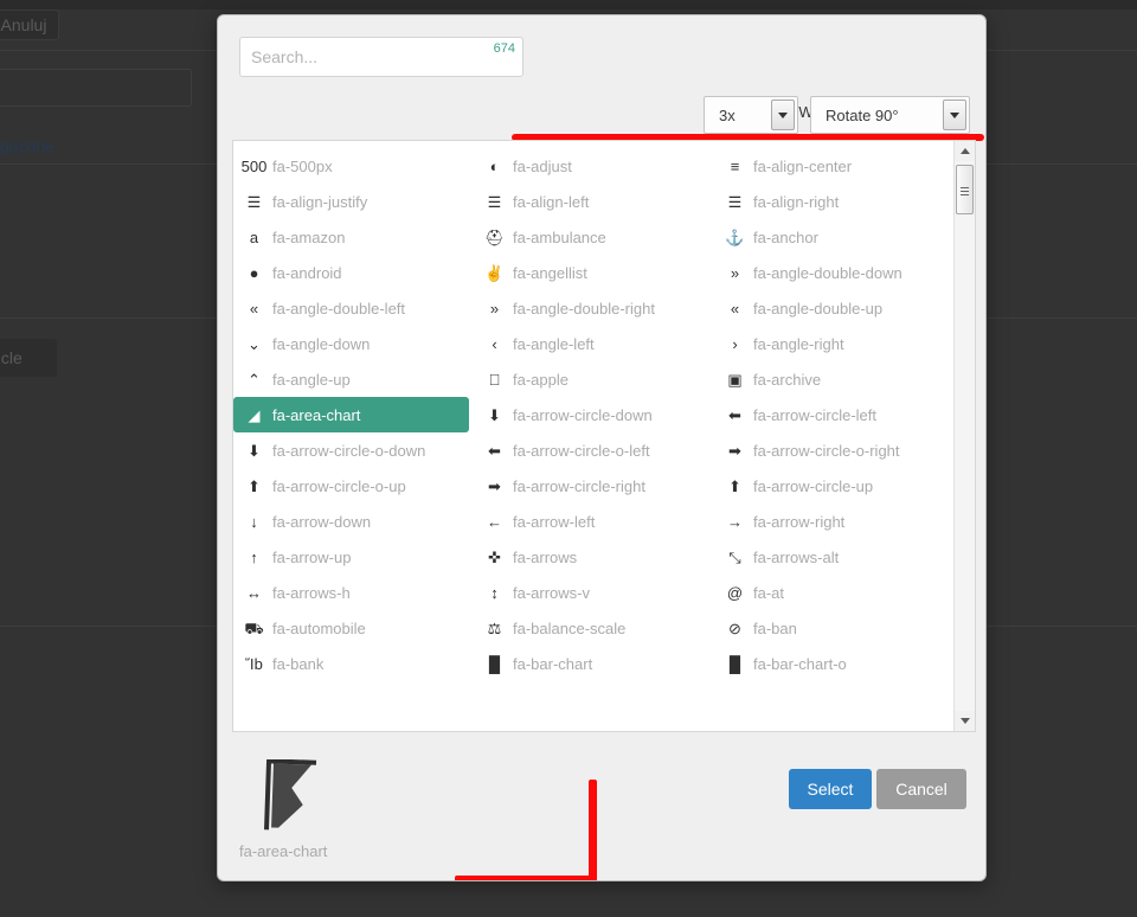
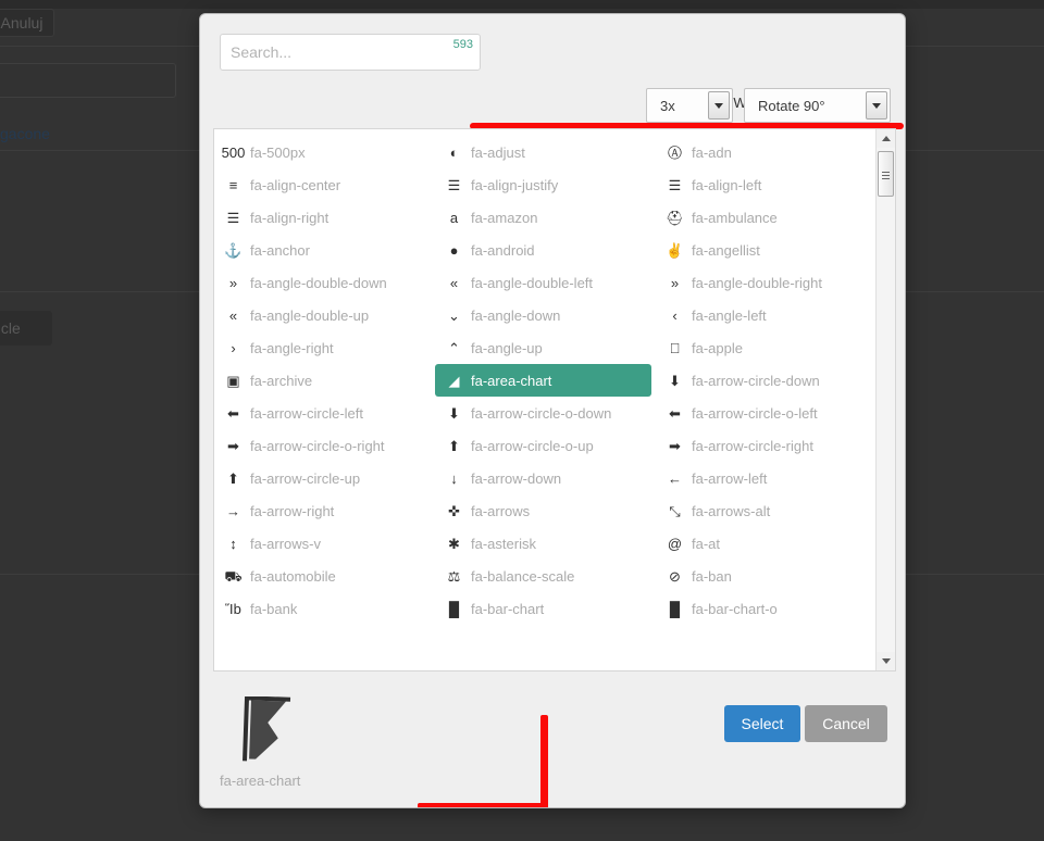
  Anuluj
  gacone
  Search...
- 674
+ 593
  3x
  Rotate 90°
  500
  fa-500px
  ◐
  fa-adjust
+ Ⓐ
+ fa-adn
  ≡
  fa-align-center
  ☰
  fa-align-justify
  ☰
  fa-align-left
  ☰
  fa-align-right
  a
  fa-amazon
  ⛑
  fa-ambulance
  ⚓
  fa-anchor
  ●
  fa-android
  ✌
  fa-angellist
  »
  fa-angle-double-down
  «
  fa-angle-double-left
  »
  fa-angle-double-right
  «
  fa-angle-double-up
  ⌄
  fa-angle-down
  ‹
  fa-angle-left
  ›
  fa-angle-right
  ⌃
  fa-angle-up
  
  fa-apple
  ▣
  fa-archive
  ◢
  fa-area-chart
  ⬇
  fa-arrow-circle-down
  ⬅
  fa-arrow-circle-left
  ⬇
  fa-arrow-circle-o-down
  ⬅
  fa-arrow-circle-o-left
  ➡
  fa-arrow-circle-o-right
  ⬆
  fa-arrow-circle-o-up
  ➡
  fa-arrow-circle-right
  ⬆
  fa-arrow-circle-up
  ↓
  fa-arrow-down
  ←
  fa-arrow-left
  →
  fa-arrow-right
- ↑
- fa-arrow-up
  ✜
  fa-arrows
  ⤡
  fa-arrows-alt
- ↔
- fa-arrows-h
  ↕
  fa-arrows-v
+ ✱
+ fa-asterisk
  @
  fa-at
  ⛟
  fa-automobile
  ⚖
  fa-balance-scale
  ⊘
  fa-ban
  Ἵb
  fa-bank
  █
  fa-bar-chart
  █
  fa-bar-chart-o
  fa-area-chart
  Select
  Cancel
